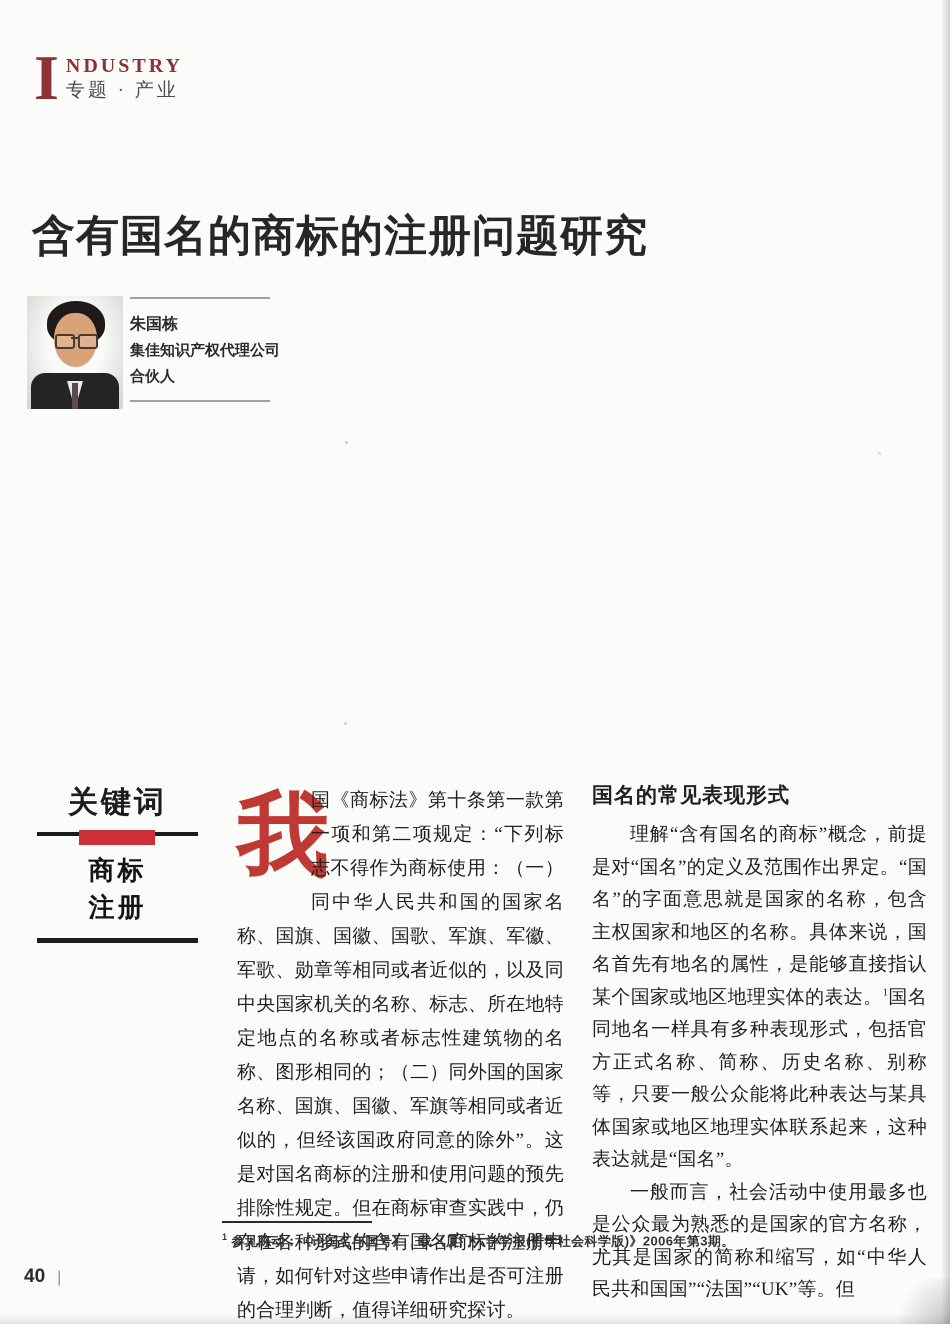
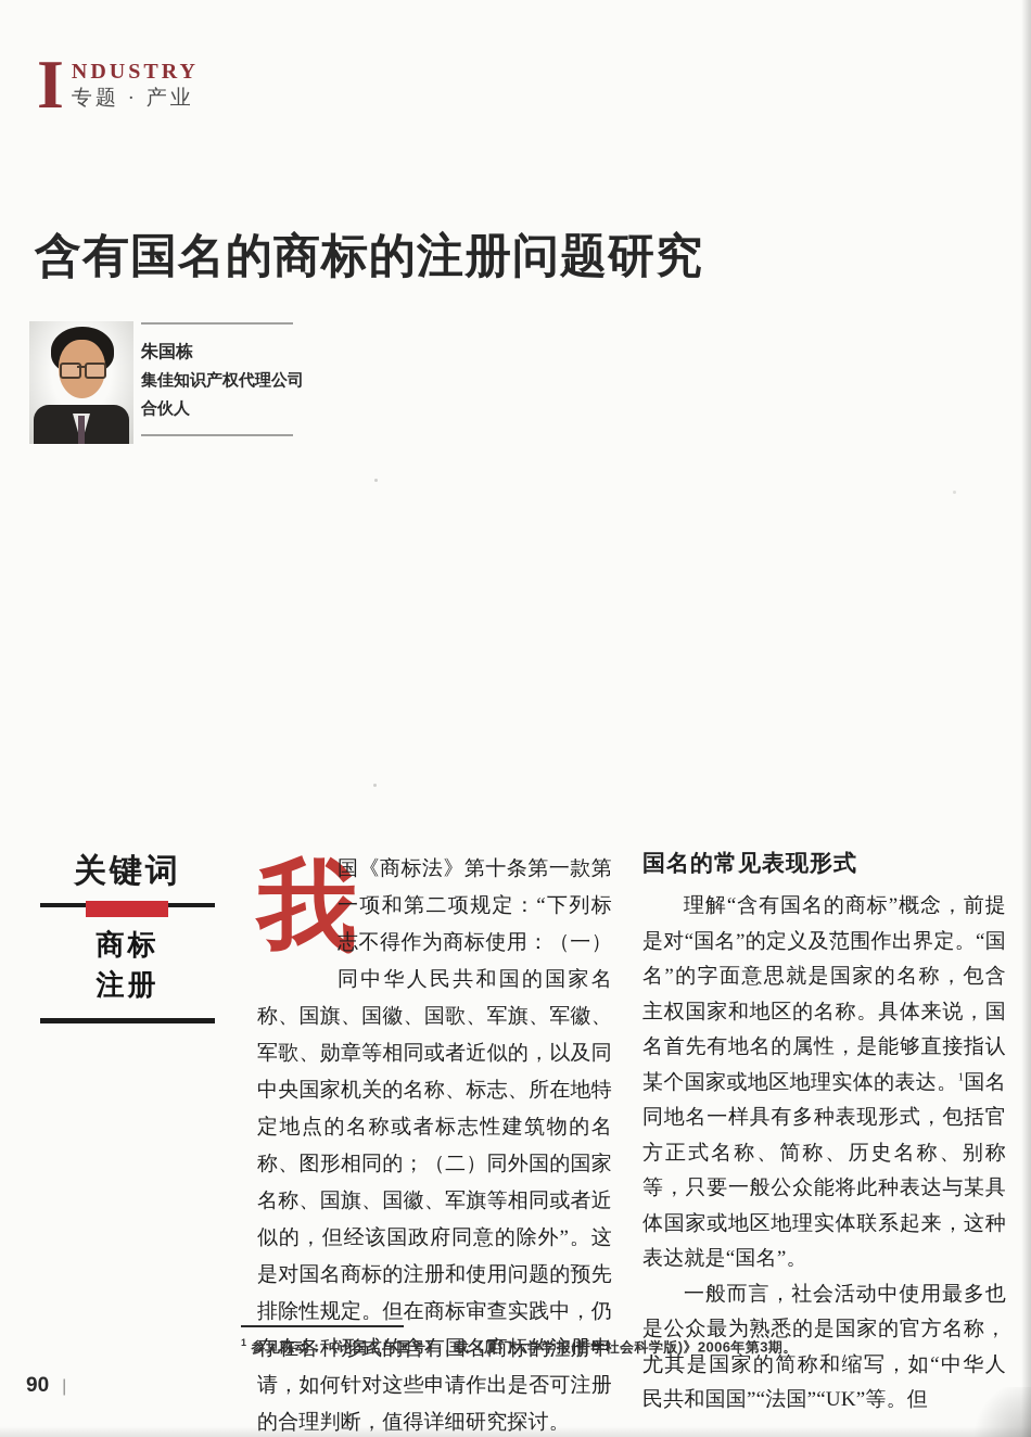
  I
  NDUSTRY
  专题 · 产业
  含有国名的商标的注册问题研究
  朱国栋
  集佳知识产权代理公司
  合伙人
  关键词
  商标
  注册
  我
  国《商标法》第十条第一款第一项和第二项规定：“下列标志不得作为商标使用：（一）同中华人民共和国的国家名称、国旗、国徽、国歌、军旗、军徽、军歌、勋章等相同或者近似的，以及同中央国家机关的名称、标志、所在地特定地点的名称或者标志性建筑物的名称、图形相同的；（二）同外国的国家名称、国旗、国徽、军旗等相同或者近似的，但经该国政府同意的除外”。这是对国名商标的注册和使用问题的预先排除性规定。但在商标审查实践中，仍存在各种形式的含有国名商标的注册申请，如何针对这些申请作出是否可注册的合理判断，值得详细研究探讨。
  国名的常见表现形式
  理解“含有国名的商标”概念，前提是对“国名”的定义及范围作出界定。“国名”的字面意思就是国家的名称，包含主权国家和地区的名称。具体来说，国名首先有地名的属性，是能够直接指认某个国家或地区地理实体的表达。1国名同地名一样具有多种表现形式，包括官方正式名称、简称、历史名称、别称等，只要一般公众能将此种表达与某具体国家或地区地理实体联系起来，这种表达就是“国名”。
  一般而言，社会活动中使用最多也是公众最为熟悉的是国家的官方名称，尤其是国家的简称和缩写，如“中华人民共和国国”“法国”“UK”等。但
  1 参见陈动：《论国名与国号》，载《厦门大学学报(哲学社会科学版)》2006年第3期。
- 40 |
+ 90 |
